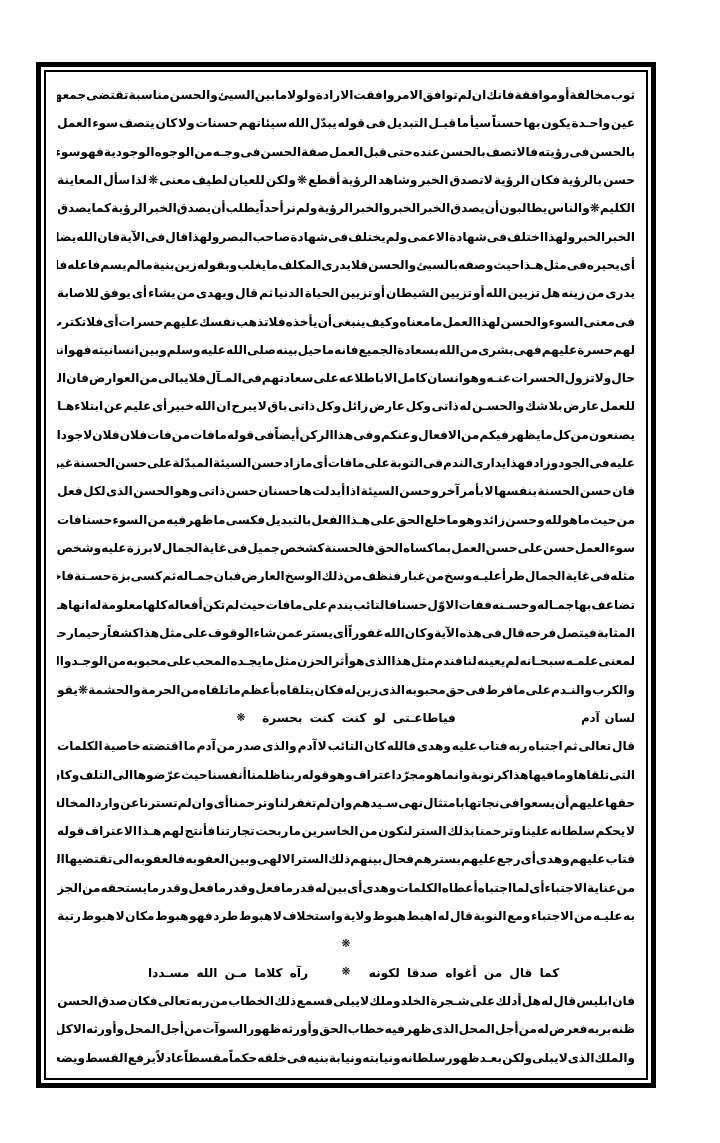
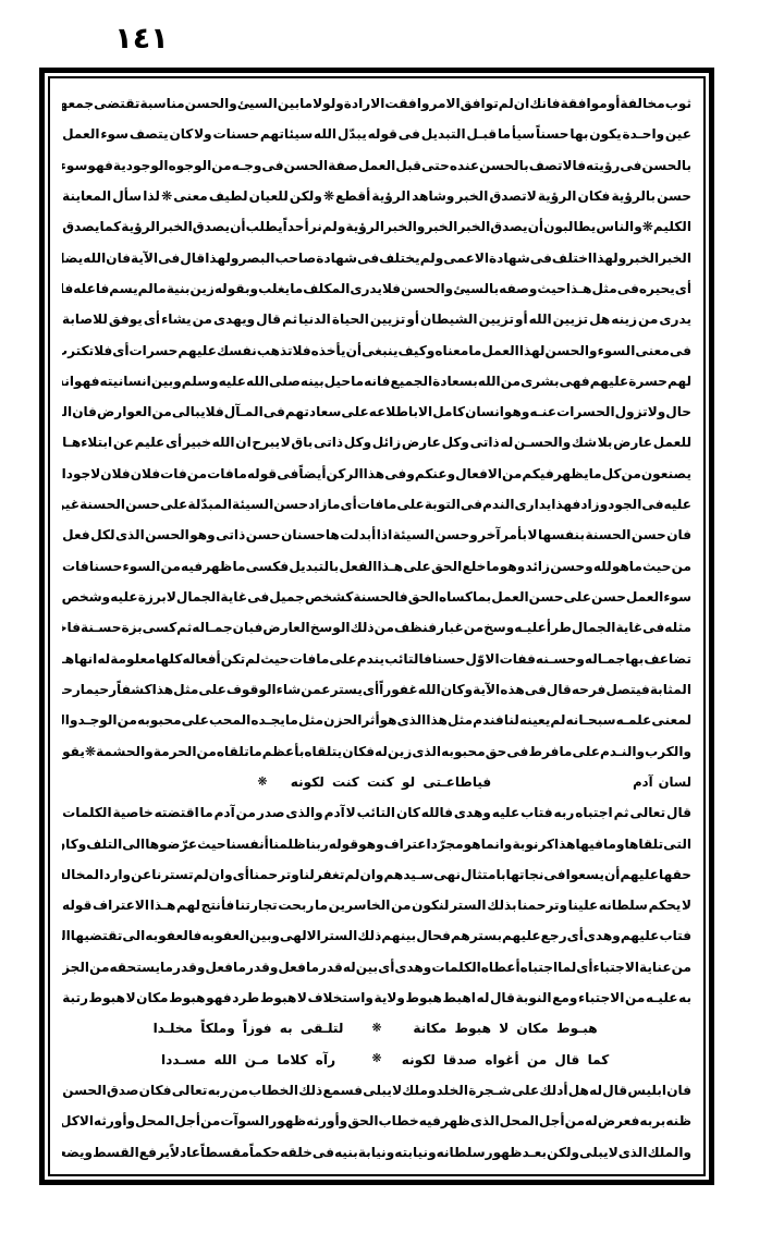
+ ١٤١
  ثوب
  مخالفة
  أو
  موافقة
  فانك
  ان
  لم
  توافق
  الامر
  وافقت
  الارادة
  ولولا
  مابين
  السيئ
  والحسن
  مناسبة
  تقتضى
  عين
  واحـدة
  يكون
  بها
  حسناً
  سيأ
  ما
  قبـل
  التبديل
  فى
  قوله
  يبدّل
  الله
  سيئاتهم
  حسنات
  ولا
  كان
  يتصف
  سوء
  العمل
  بالحسن
  فى
  رؤيته
  فالاتصف
  بالحسن
  عنده
  حتى
  قبل
  العمل
  صفة
  الحسن
  فى
  وجـه
  من
  الوجوه
  الوجودية
  فهو
  سوء
  حسن
  بالرؤية
  فكان
  الرؤية
  لاتصدق
  الخبر
  وشاهد
  الرؤية
  أقطع
  ❋
  ولكن
  للعيان
  لطيف
  معنى
  ❋
  لذا
  سأل
  المعاينة
  الكليم
  ❋
  والناس
  يطالبون
  أن
  يصدق
  الخبر
  الخبر
  والخبر
  الرؤية
  ولم
  نر
  أحداً
  يطلب
  أن
  يصدق
  الخبر
  الرؤية
  كما
  يصدق
  الخبر
  الخبر
  ولهذا
  اختلف
  فى
  شهادة
  الاعمى
  ولم
  يختلف
  فى
  شهادة
  صاحب
  البصر
  ولهذا
  قال
  فى
  الآية
  فان
  الله
  أى
  يحيره
  فى
  مثل
  هـذا
  حيث
  وصفه
  بالسيئ
  والحسن
  فلا
  يدرى
  المكلف
  ما
  يغلب
  وبقوله
  زين
  بنية
  مالم
  يسم
  فاعله
  يدرى
  من
  زينه
  هل
  تزيين
  الله
  أو
  تزيين
  الشيطان
  أو
  تزيين
  الحياة
  الدنيا
  ثم
  قال
  ويهدى
  من
  يشاء
  أى
  يوفق
  للاصابة
  فى
  معنى
  السوء
  والحسن
  لهذا
  العمل
  ما
  معناه
  وكيف
  ينبغى
  أن
  يأخذه
  فلا
  تذهب
  نفسك
  عليهم
  حسرات
  أى
  فلا
  تكترث
  لهم
  حسرة
  عليهم
  فهى
  بشرى
  من
  الله
  بسعادة
  الجميع
  فانه
  ما
  حيل
  بينه
  صلى
  الله
  عليه
  وسلم
  وبين
  انسانيته
  فهو
  حال
  ولا
  تزول
  الحسرات
  عنـه
  وهو
  انسان
  كامل
  الاباطلاعه
  على
  سعادتهم
  فى
  المـآل
  فلا
  يبالى
  من
  العوارض
  فان
  للعمل
  عارض
  بلا
  شك
  والحسـن
  له
  ذاتى
  وكل
  عارض
  زائل
  وكل
  ذاتى
  باق
  لا
  يبرح
  ان
  الله
  خبير
  أى
  عليم
  عن
  ابتلاءهـا
  يصنعون
  من
  كل
  ما
  يظهر
  فيكم
  من
  الافعال
  وعنكم
  وفى
  هذا
  الركن
  أيضاً
  فى
  قوله
  ما
  فات
  من
  فات
  فلان
  فلان
  لا
  جود
  عليه
  فى
  الجود
  وزاد
  فهذا
  يدارى
  الندم
  فى
  التوبة
  على
  ما
  فات
  أى
  ما
  زاد
  حسن
  السيئة
  المبدّلة
  على
  حسن
  الحسنة
  غير
  فان
  حسن
  الحسنة
  بنفسها
  لا
  بأمر
  آخر
  وحسن
  السيئة
  اذا
  أبدلت
  هاحسنان
  حسن
  ذاتى
  وهو
  الحسن
  الذى
  لكل
  فعل
  من
  حيث
  ماهو
  لله
  وحسن
  زائد
  وهو
  ما
  خلع
  الحق
  على
  هـذا
  الفعل
  بالتبديل
  فكسى
  ما
  ظهر
  فيه
  من
  السوء
  حسنا
  فات
  سوء
  العمل
  حسن
  على
  حسن
  العمل
  بما
  كساه
  الحق
  فالحسنة
  كشخص
  جميل
  فى
  غاية
  الجمال
  لا
  برزة
  عليه
  وشخص
  مثله
  فى
  غاية
  الجمال
  طرأ
  عليـه
  وسخ
  من
  غبار
  فنظف
  من
  ذلك
  الوسخ
  العارض
  فبان
  جمـاله
  ثم
  كسى
  بزة
  حسـنة
  تضاعف
  بها
  جمـاله
  وحسـنه
  ففات
  الاوّل
  حسنا
  فالتائب
  يندم
  على
  ما
  فات
  حيث
  لم
  تكن
  أفعاله
  كلها
  معلومة
  له
  انها
  المثابة
  فيتصل
  فرحه
  قال
  فى
  هذه
  الآية
  وكان
  الله
  غفوراً
  أى
  يستر
  عمن
  شاء
  الوقوف
  على
  مثل
  هذا
  كشفاً
  رحيما
  لمعنى
  علمـه
  سبحـانه
  لم
  يعينه
  لنا
  فندم
  مثل
  هذا
  الذى
  هو
  أثر
  الحزن
  مثل
  ما
  يجـده
  المحب
  على
  محبوبه
  من
  الوجـد
  والكرب
  والنـدم
  على
  ما
  فرط
  فى
  حق
  محبوبه
  الذى
  زين
  له
  فكان
  يتلقاه
  بأعظم
  ما
  تلقاه
  من
  الحرمة
  والحشمة
  ❋
  يقو
- فياطاعـتى لو كنت كنت بحسرة
+ فياطاعـتى لو كنت كنت لكونه
  ❋
  لسان آدم
  قال
  تعالى
  ثم
  اجتباه
  ربه
  فتاب
  عليه
  وهدى
  فالله
  كان
  التائب
  لا
  آدم
  والذى
  صدر
  من
  آدم
  ما
  اقتضته
  خاصية
  الكلمات
  التى
  تلقاها
  وما
  فيها
  هذا
  كرنوبة
  وانما
  هو
  مجرّد
  اعتراف
  وهو
  قوله
  ربنا
  ظلمنا
  أنفسنا
  حيث
  عرّضوها
  الى
  التلف
  وكا
  حقها
  عليهم
  أن
  يسعوا
  فى
  نجاتها
  بامتثال
  نهى
  سـيدهم
  وان
  لم
  تغفر
  لنا
  وترحمنا
  أى
  وان
  لم
  تسترنا
  عن
  وارد
  المخالف
  لا
  يحكم
  سلطانه
  علينا
  وترحمنا
  بذلك
  الستر
  لنكون
  من
  الخاسرين
  ما
  ربحت
  تجارتنا
  فأنتج
  لهم
  هـذا
  الاعتراف
  قوله
  فتاب
  عليهم
  وهدى
  أى
  رجع
  عليهم
  بسترهم
  فحال
  بينهم
  ذلك
  الستر
  الالهى
  وبين
  العفو
  به
  فالعفو
  به
  الى
  تقتضيها
  من
  عناية
  الاجتباء
  أى
  لما
  اجتباه
  أعطاه
  الكلمات
  وهدى
  أى
  بين
  له
  قدر
  ما
  فعل
  وقدر
  ما
  فعل
  وقدر
  ما
  يستحقه
  من
  به
  عليـه
  من
  الاجتباء
  ومع
  النوبة
  قال
  له
  اهبط
  هبوط
  ولاية
  واستخلاف
  لا
  هبوط
  طرد
  فهو
  هبوط
  مكان
  لا
  هبوط
  رتبة
+ هبـوط مكان لا هبوط مكانة
  ❋
+ لتلـقى به فوزاً وملكاً مخلـدا
  كما قال من أغواه صدقا لكونه
  ❋
  رآه كلاما مـن الله مسـددا
  فان
  ابليس
  قال
  له
  هل
  أدلك
  على
  شـجرة
  الخلد
  وملك
  لا
  يبلى
  فسمع
  ذلك
  الخطاب
  من
  ربه
  تعالى
  فكان
  صدق
  الحسن
  ظنه
  بربه
  فعرض
  له
  من
  أجل
  المحل
  الذى
  ظهر
  فيه
  خطاب
  الحق
  وأورثه
  ظهور
  السوآت
  من
  أجل
  المحل
  وأورثه
  الاكل
  والملك
  الذى
  لا
  يبلى
  ولكن
  بعـد
  ظهور
  سلطانه
  ونيابته
  ونيابة
  بنيه
  فى
  خلقه
  حكماً
  مقسطاً
  عادلاً
  يرفع
  القسط
  ويضع
